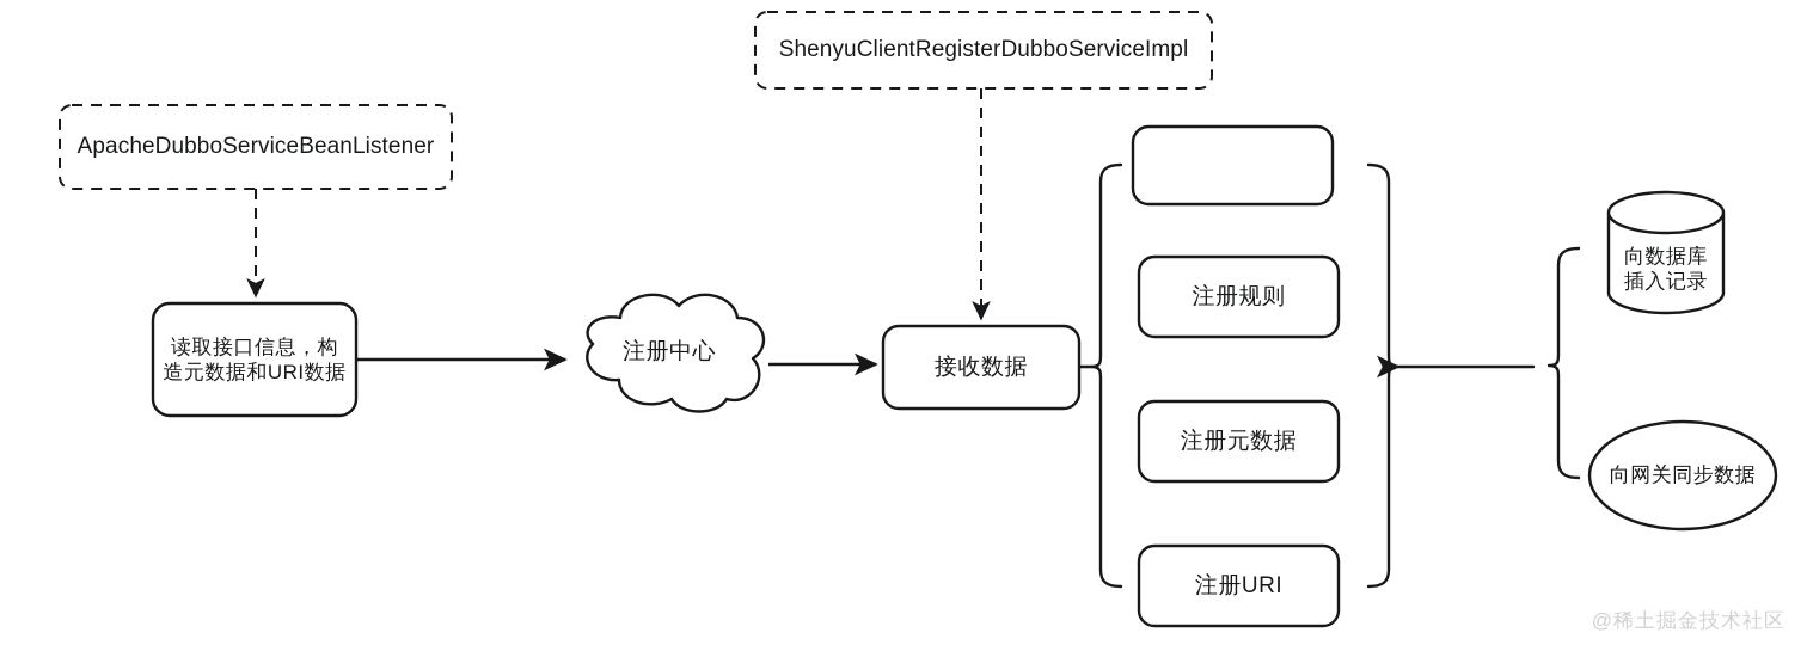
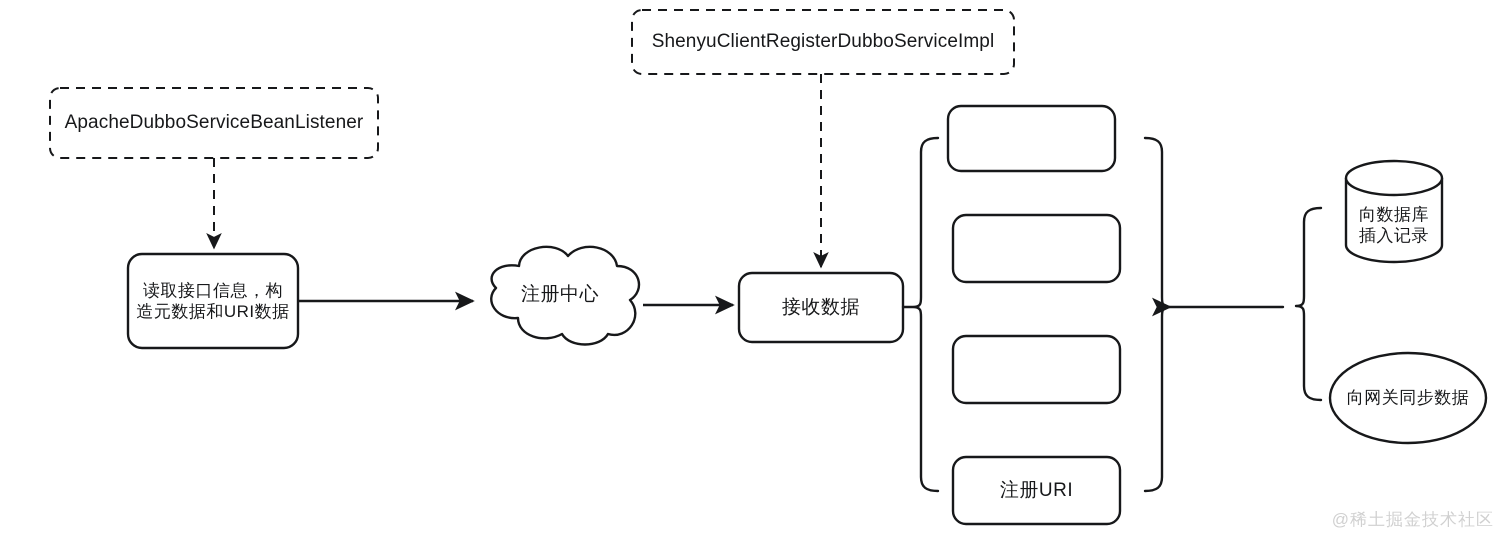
  ApacheDubboServiceBeanListener
  ShenyuClientRegisterDubboServiceImpl
  读取接口信息，构
  造元数据和URI数据
  注册中心
  接收数据
- 注册规则
- 注册元数据
  注册URI
  向数据库
  插入记录
  向网关同步数据
  @稀土掘金技术社区
